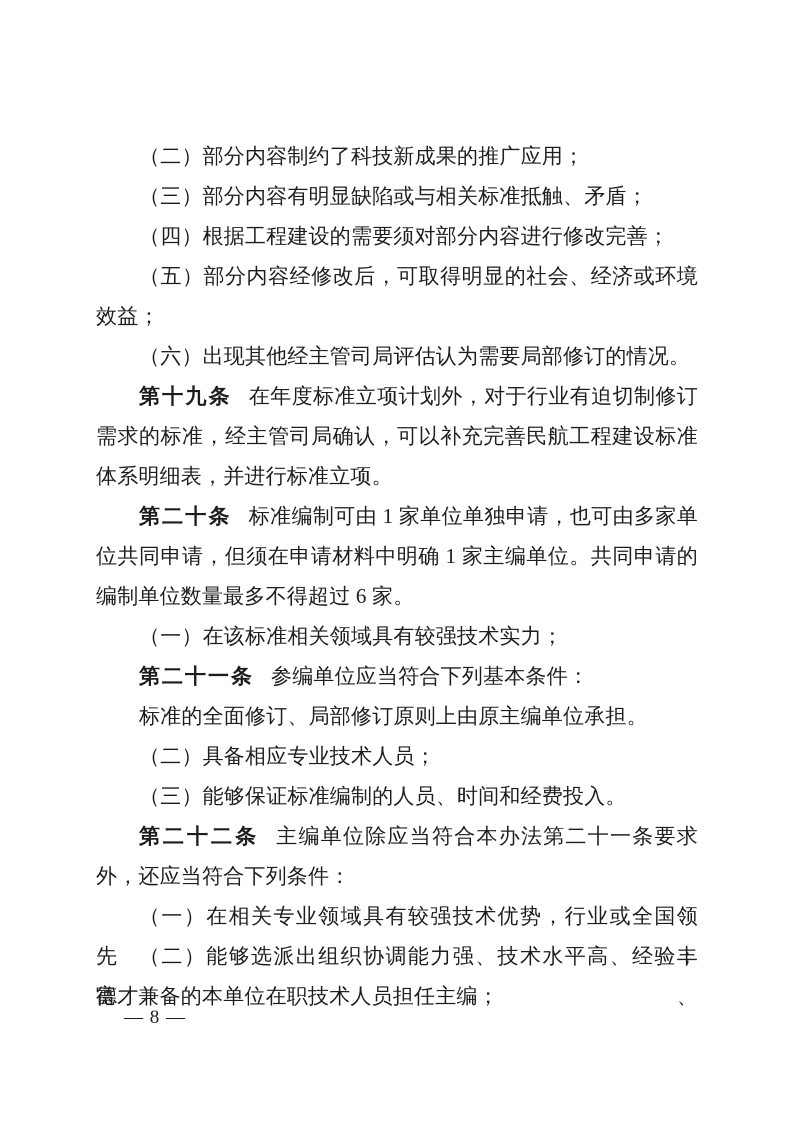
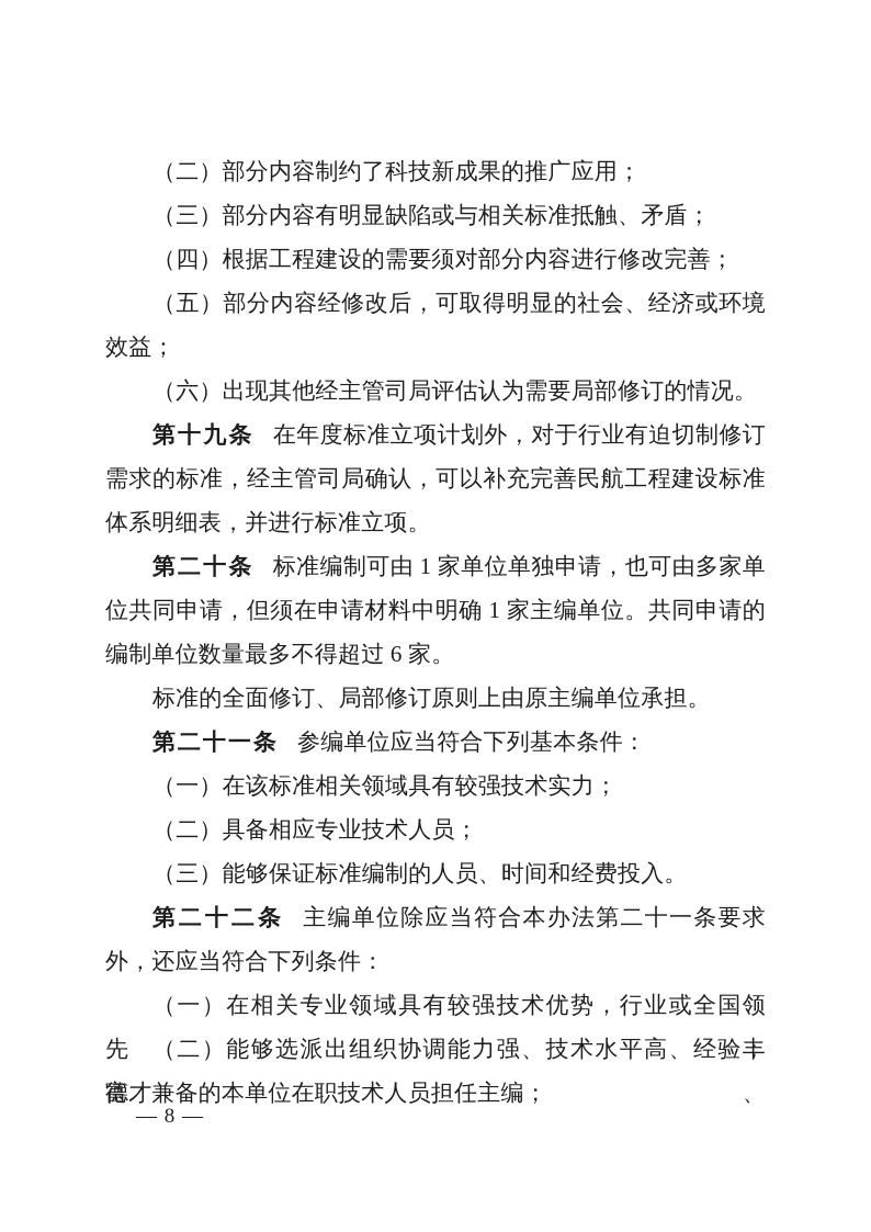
  （二）部分内容制约了科技新成果的推广应用；
  （三）部分内容有明显缺陷或与相关标准抵触、矛盾；
  （四）根据工程建设的需要须对部分内容进行修改完善；
  （五）部分内容经修改后，可取得明显的社会、经济或环境
  效益；
  （六）出现其他经主管司局评估认为需要局部修订的情况。
  第十九条 在年度标准立项计划外，对于行业有迫切制修订
  需求的标准，经主管司局确认，可以补充完善民航工程建设标准
  体系明细表，并进行标准立项。
  第二十条 标准编制可由 1 家单位单独申请，也可由多家单
  位共同申请，但须在申请材料中明确 1 家主编单位。共同申请的
  编制单位数量最多不得超过 6 家。
- （一）在该标准相关领域具有较强技术实力；
+ 标准的全面修订、局部修订原则上由原主编单位承担。
  第二十一条 参编单位应当符合下列基本条件：
- 标准的全面修订、局部修订原则上由原主编单位承担。
+ （一）在该标准相关领域具有较强技术实力；
  （二）具备相应专业技术人员；
  （三）能够保证标准编制的人员、时间和经费投入。
  第二十二条 主编单位除应当符合本办法第二十一条要求
  外，还应当符合下列条件：
  （一）在相关专业领域具有较强技术优势，行业或全国领先；
  （二）能够选派出组织协调能力强、技术水平高、经验丰富、
  德才兼备的本单位在职技术人员担任主编；
  — 8 —
